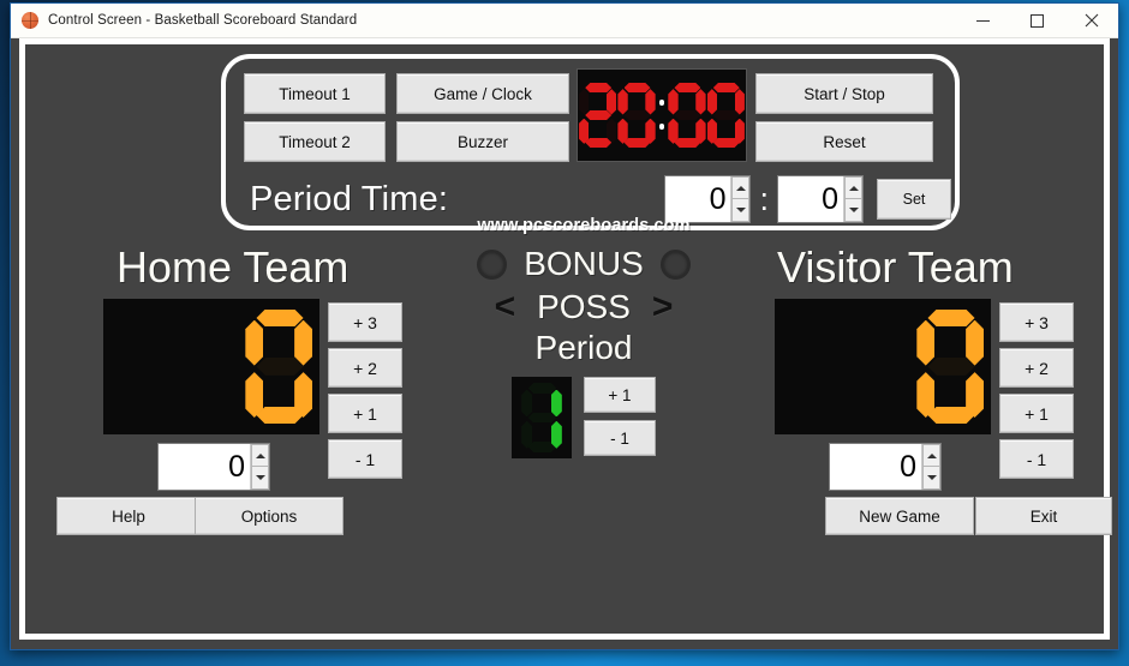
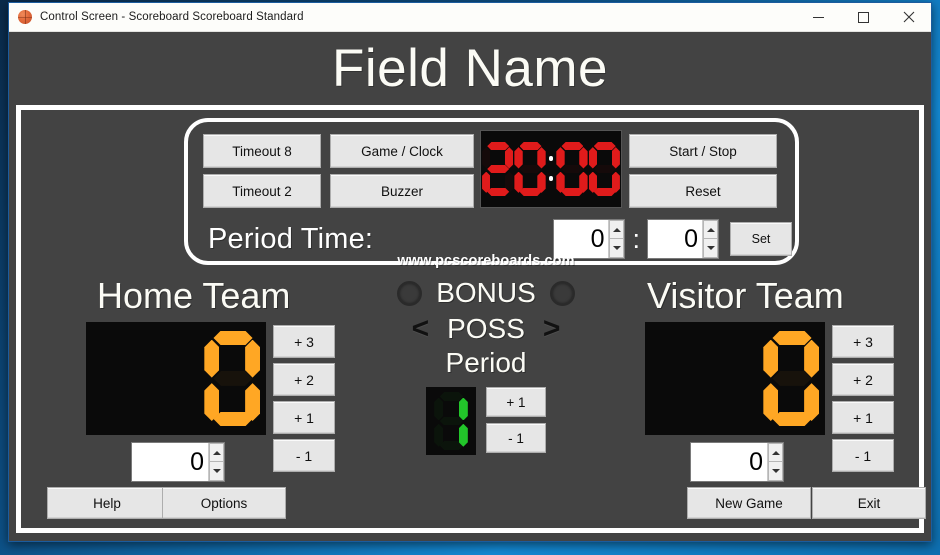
- Control Screen - Basketball Scoreboard Standard
+ Control Screen - Scoreboard Scoreboard Standard
+ Field Name
- Timeout 1
+ Timeout 8
  Timeout 2
  Game / Clock
  Buzzer
  Start / Stop
  Reset
  Period Time:
  0
  :
  0
  Set
  Home Team
  + 3
  + 2
  + 1
  - 1
  0
  Visitor Team
  + 3
  + 2
  + 1
  - 1
  0
  www.pcscoreboards.com
  BONUS
  <
  POSS
  >
  Period
  + 1
  - 1
  Help
  Options
  New Game
  Exit
